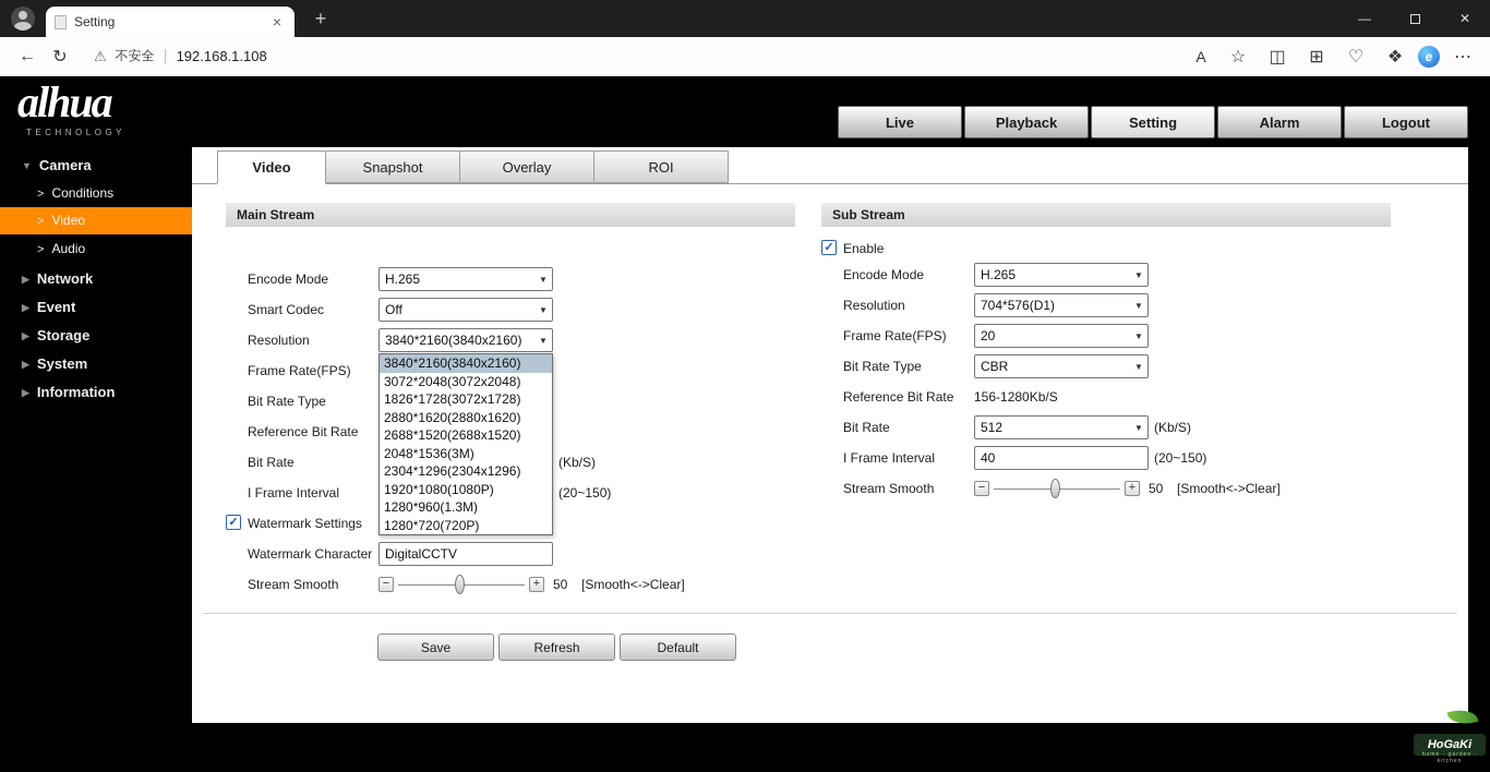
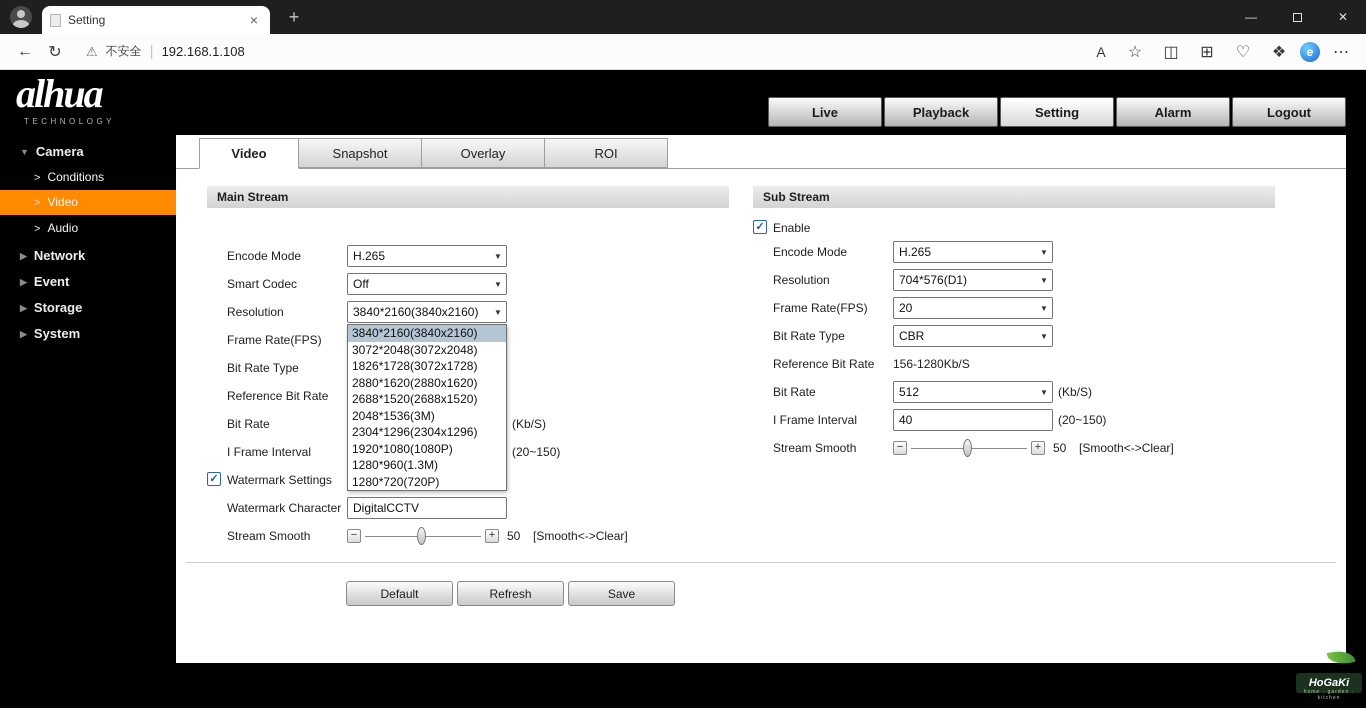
  Setting
  ×
  +
  —
  ✕
  ←
  ↻
  ⚠
  不安全
  |
  192.168.1.108
  A
  ☆
  ◫
  ⊞
  ♡
  ❖
  e
  ⋯
  alhua
  TECHNOLOGY
  Live
  Playback
  Setting
  Alarm
  Logout
  ▼ Camera
  > Conditions
  > Video
  > Audio
  ▶ Network
  ▶ Event
  ▶ Storage
  ▶ System
- ▶ Information
  Video
  Snapshot
  Overlay
  ROI
  Main Stream
  Encode Mode
  H.265
  ▼
  Smart Codec
  Off
  ▼
  Resolution
  3840*2160(3840x2160)
  ▼
  3840*2160(3840x2160)
  3072*2048(3072x2048)
  1826*1728(3072x1728)
  2880*1620(2880x1620)
  2688*1520(2688x1520)
  2048*1536(3M)
  2304*1296(2304x1296)
  1920*1080(1080P)
  1280*960(1.3M)
  1280*720(720P)
  Frame Rate(FPS)
  Bit Rate Type
  Reference Bit Rate
  Bit Rate
  (Kb/S)
  I Frame Interval
  (20~150)
  ✓
  Watermark Settings
  Watermark Character
  DigitalCCTV
  Stream Smooth
  −
  +
  50
  [Smooth<->Clear]
  Sub Stream
  ✓
  Enable
  Encode Mode
  H.265
  ▼
  Resolution
  704*576(D1)
  ▼
  Frame Rate(FPS)
  20
  ▼
  Bit Rate Type
  CBR
  ▼
  Reference Bit Rate
  156-1280Kb/S
  Bit Rate
  512
  ▼
  (Kb/S)
  I Frame Interval
  40
  (20~150)
  Stream Smooth
  −
  +
  50
  [Smooth<->Clear]
- Save
+ Default
  Refresh
- Default
+ Save
  HoGaKi
